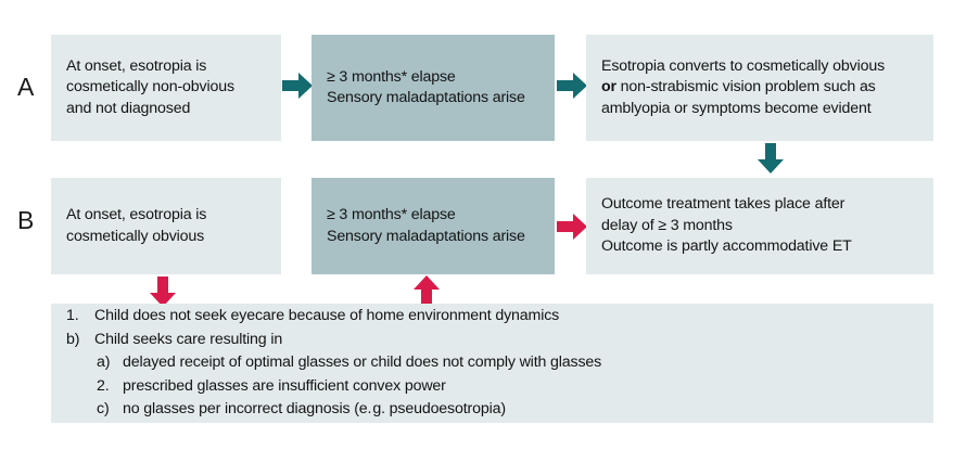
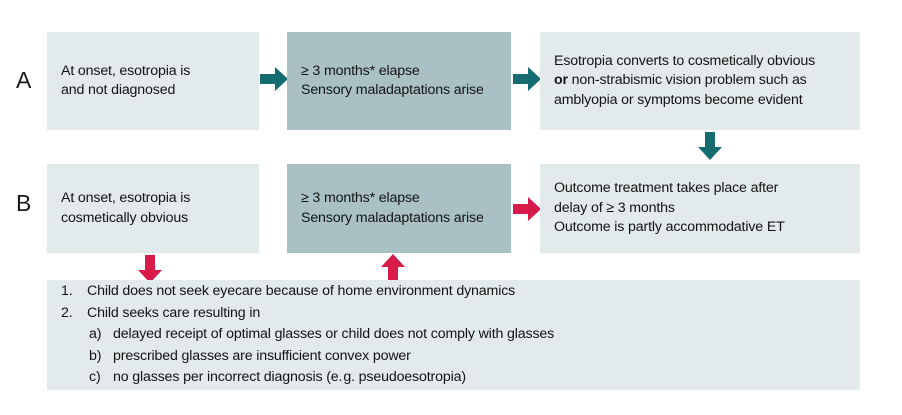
  A
  At onset, esotropia is
- cosmetically non-obvious
  and not diagnosed
  ≥ 3 months* elapse
  Sensory maladaptations arise
  Esotropia converts to cosmetically obvious
  or non-strabismic vision problem such as
  amblyopia or symptoms become evident
  B
  At onset, esotropia is
  cosmetically obvious
  ≥ 3 months* elapse
  Sensory maladaptations arise
  Outcome treatment takes place after
  delay of ≥ 3 months
  Outcome is partly accommodative ET
  1.
  Child does not seek eyecare because of home environment dynamics
- b)
+ 2.
  Child seeks care resulting in
  a)
  delayed receipt of optimal glasses or child does not comply with glasses
- 2.
+ b)
  prescribed glasses are insufficient convex power
  c)
  no glasses per incorrect diagnosis (e. g. pseudoesotropia)
